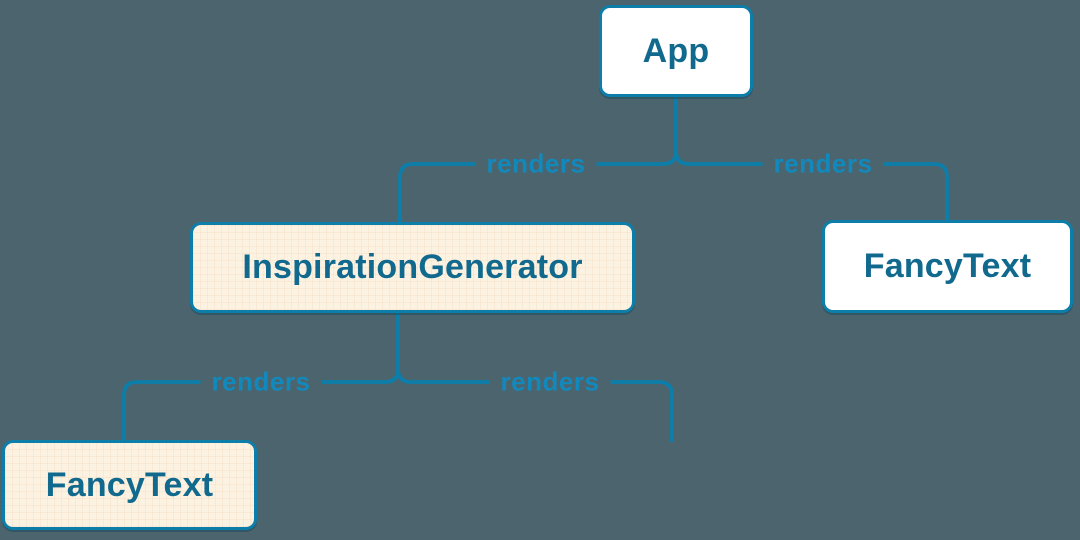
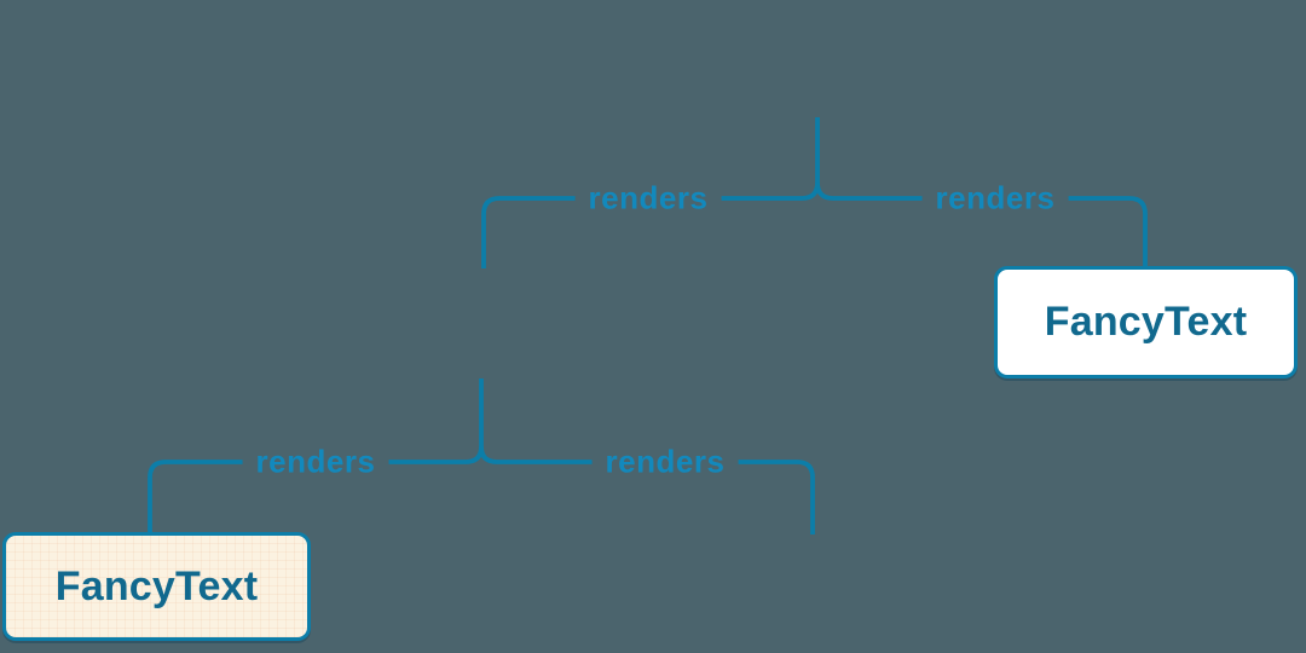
  renders
  renders
  renders
  renders
- App
- InspirationGenerator
  FancyText
  FancyText
